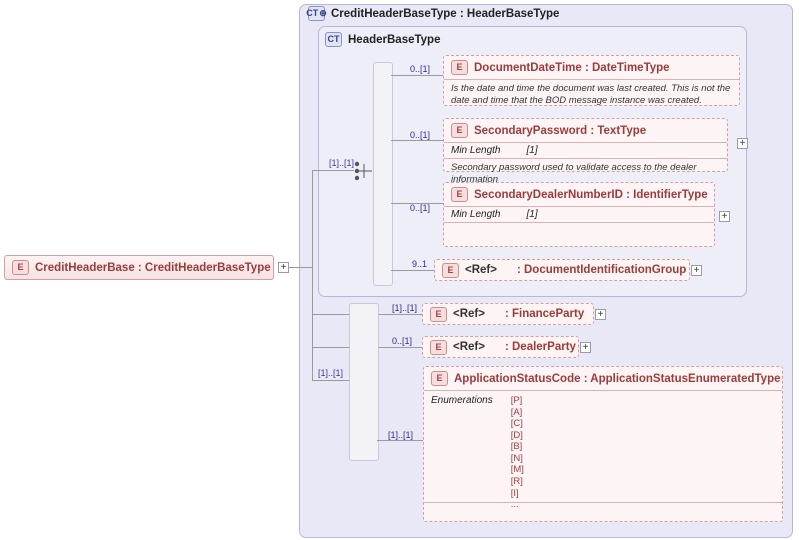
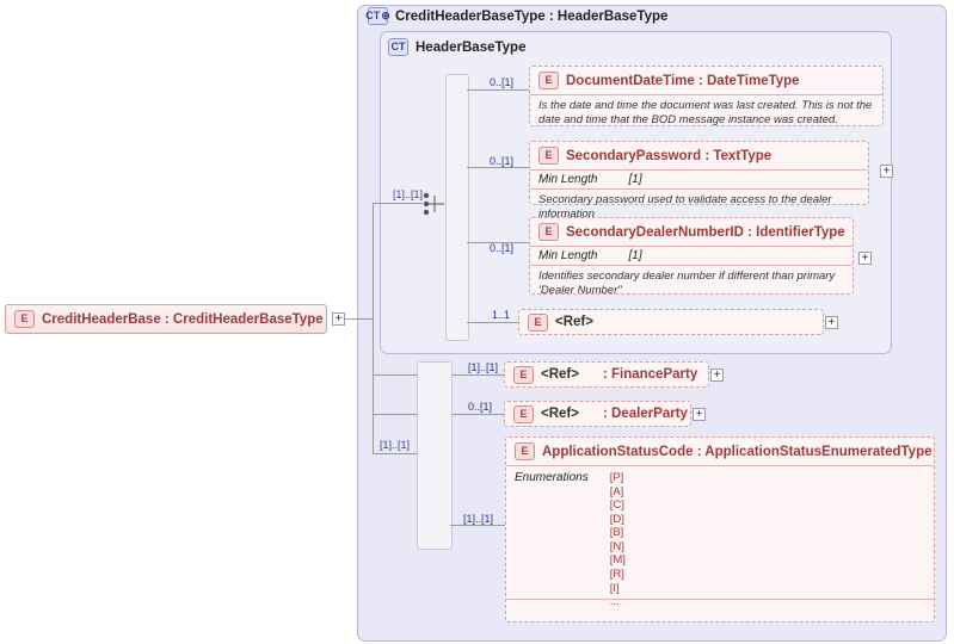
  CT
  ⊕
  CreditHeaderBaseType : HeaderBaseType
  CT
  HeaderBaseType
  E
  CreditHeaderBase : CreditHeaderBaseType
  [1]..[1]
  0..[1]
  0..[1]
  0..[1]
- 9..1
+ 1..1
  E
  DocumentDateTime : DateTimeType
  Is the date and time the document was last created. This is not the date and time that the BOD message instance was created.
  E
  SecondaryPassword : TextType
  Min Length
  [1]
  Secondary password used to validate access to the dealer information
  E
  SecondaryDealerNumberID : IdentifierType
  Min Length
  [1]
+ Identifies secondary dealer number if different than primary 'Dealer Number"
  E
  <Ref>
- : DocumentIdentificationGroup
  [1]..[1]
  E
  <Ref>
  : FinanceParty
  0..[1]
  E
  <Ref>
  : DealerParty
  [1]..[1]
  [1]..[1]
  E
  ApplicationStatusCode : ApplicationStatusEnumeratedType
  Enumerations
  [P]
  [A]
  [C]
  [D]
  [B]
  [N]
  [M]
  [R]
  [I]
  ...
